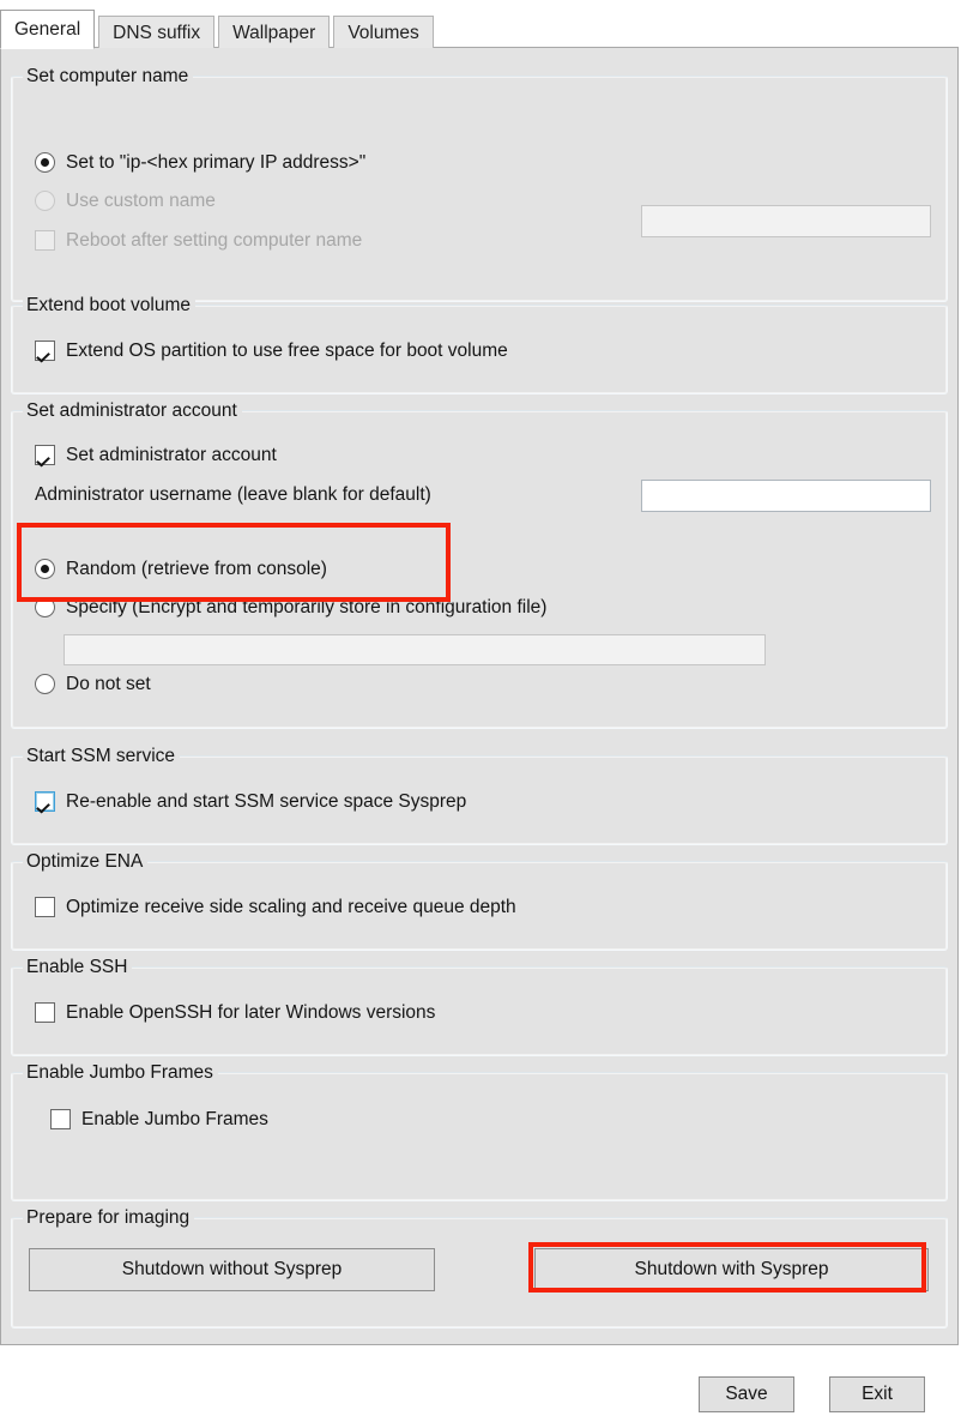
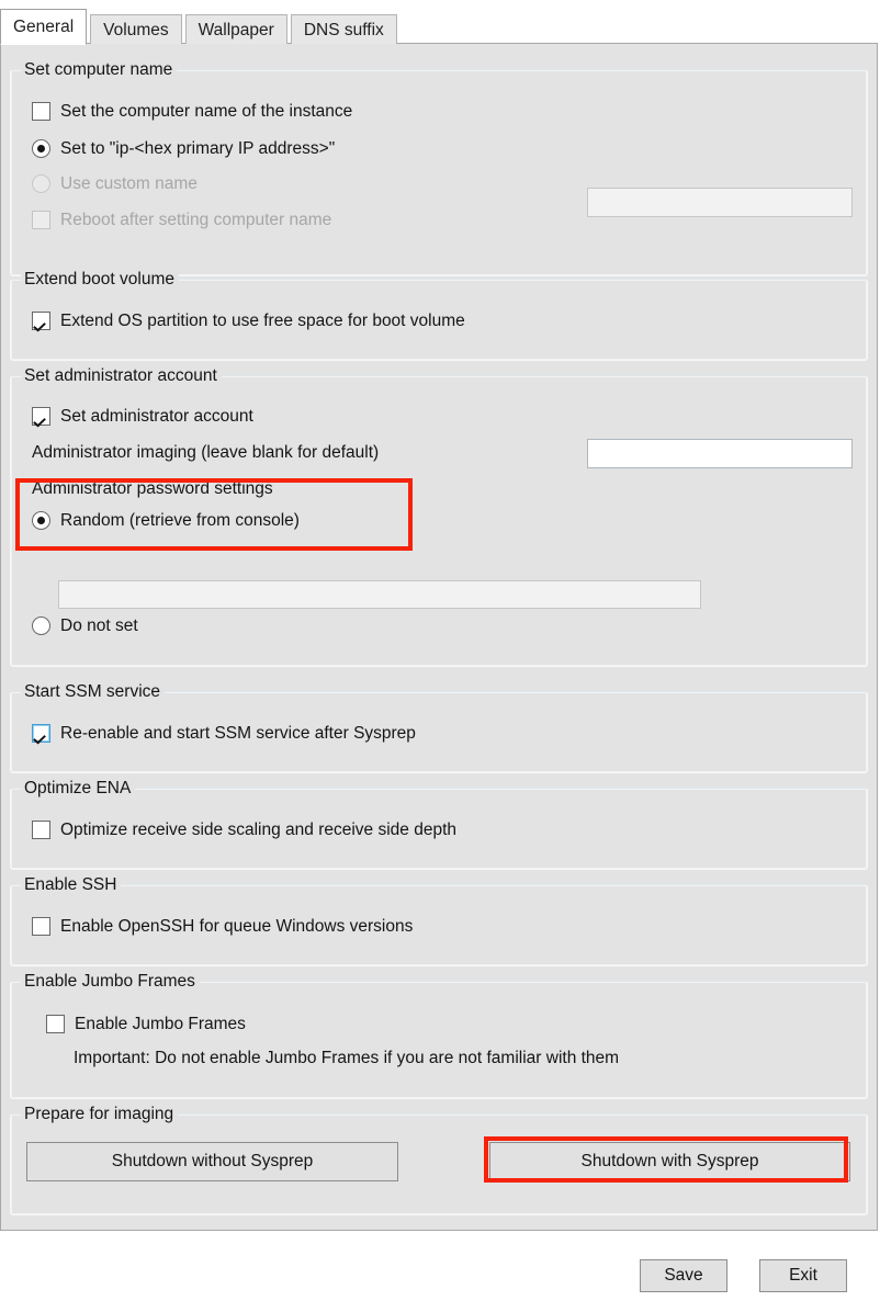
  General
- DNS suffix
+ Volumes
  Wallpaper
- Volumes
+ DNS suffix
  Set computer name
+ Set the computer name of the instance
  Set to "ip-<hex primary IP address>"
  Use custom name
  Reboot after setting computer name
  Extend boot volume
  Extend OS partition to use free space for boot volume
  Set administrator account
  Set administrator account
- Administrator username (leave blank for default)
+ Administrator imaging (leave blank for default)
+ Administrator password settings
  Random (retrieve from console)
- Specify (Encrypt and temporarily store in configuration file)
  Do not set
  Start SSM service
- Re-enable and start SSM service space Sysprep
+ Re-enable and start SSM service after Sysprep
  Optimize ENA
- Optimize receive side scaling and receive queue depth
+ Optimize receive side scaling and receive side depth
  Enable SSH
- Enable OpenSSH for later Windows versions
+ Enable OpenSSH for queue Windows versions
  Enable Jumbo Frames
  Enable Jumbo Frames
+ Important: Do not enable Jumbo Frames if you are not familiar with them
  Prepare for imaging
  Shutdown without Sysprep
  Shutdown with Sysprep
  Save
  Exit
